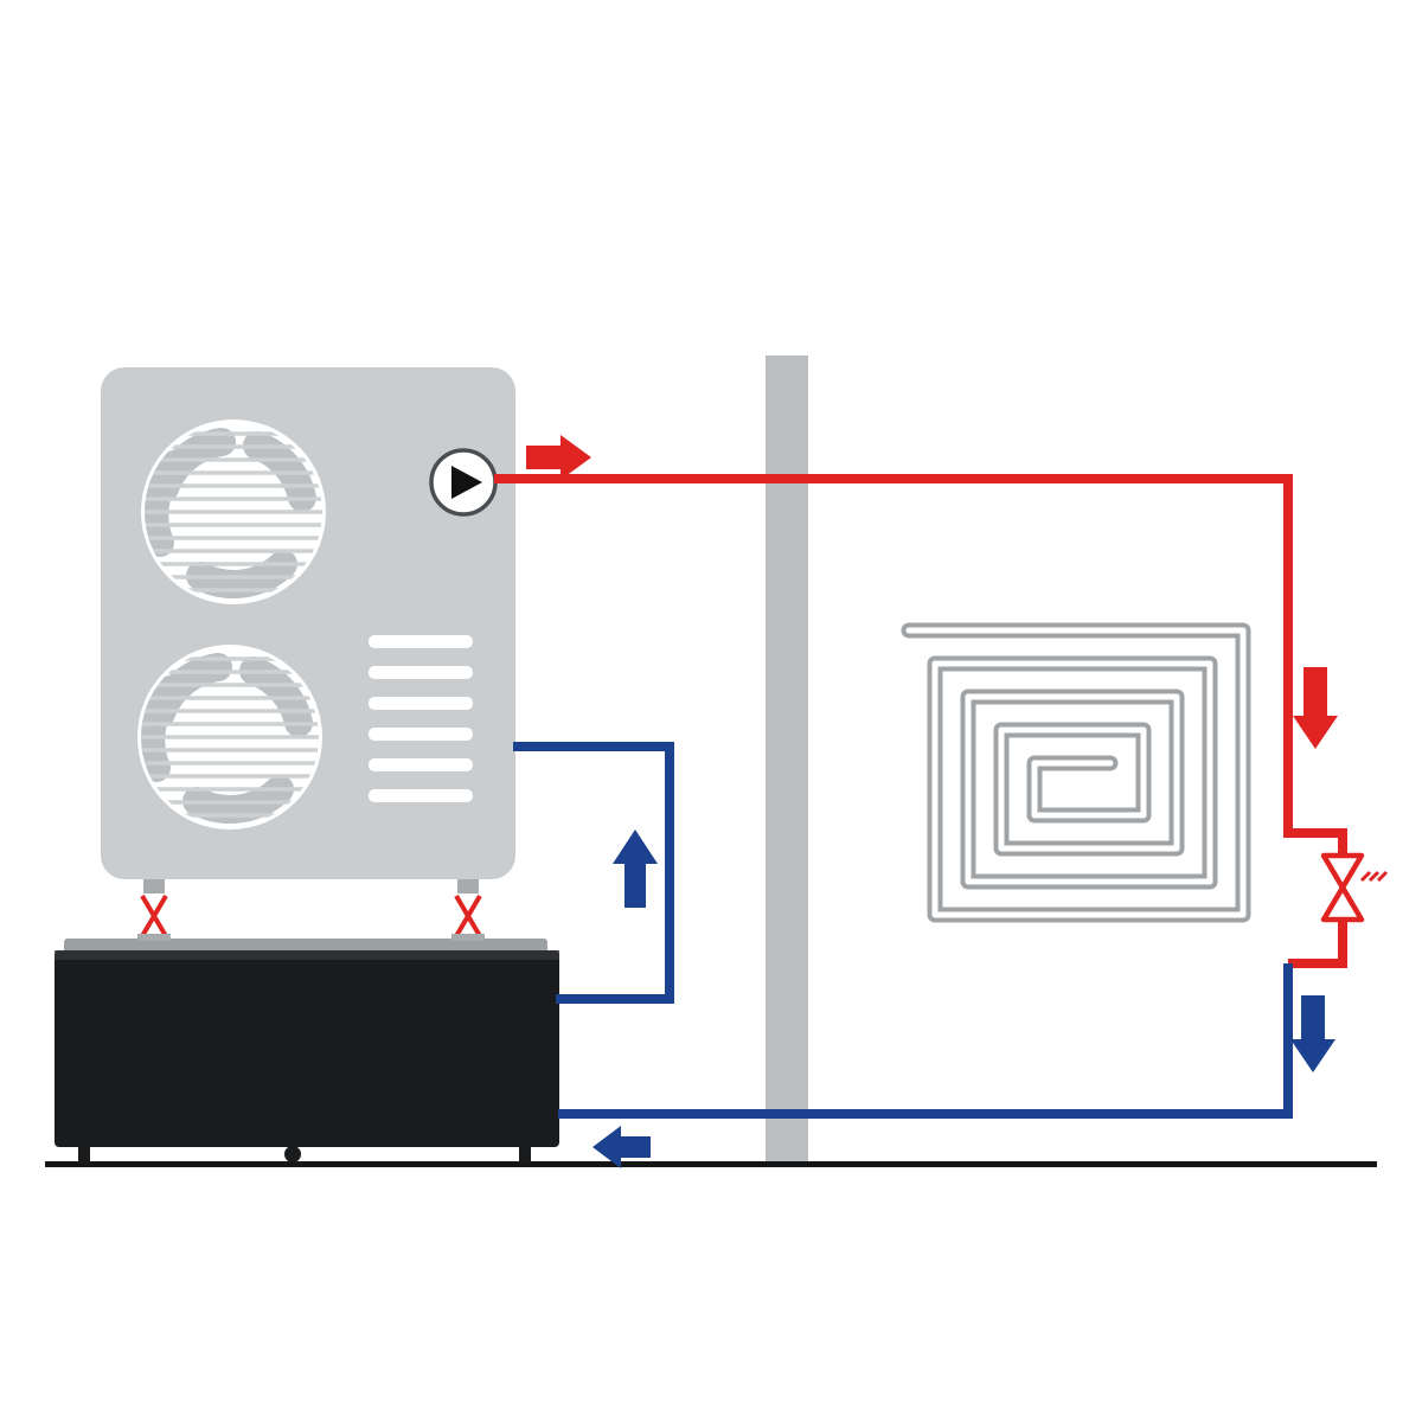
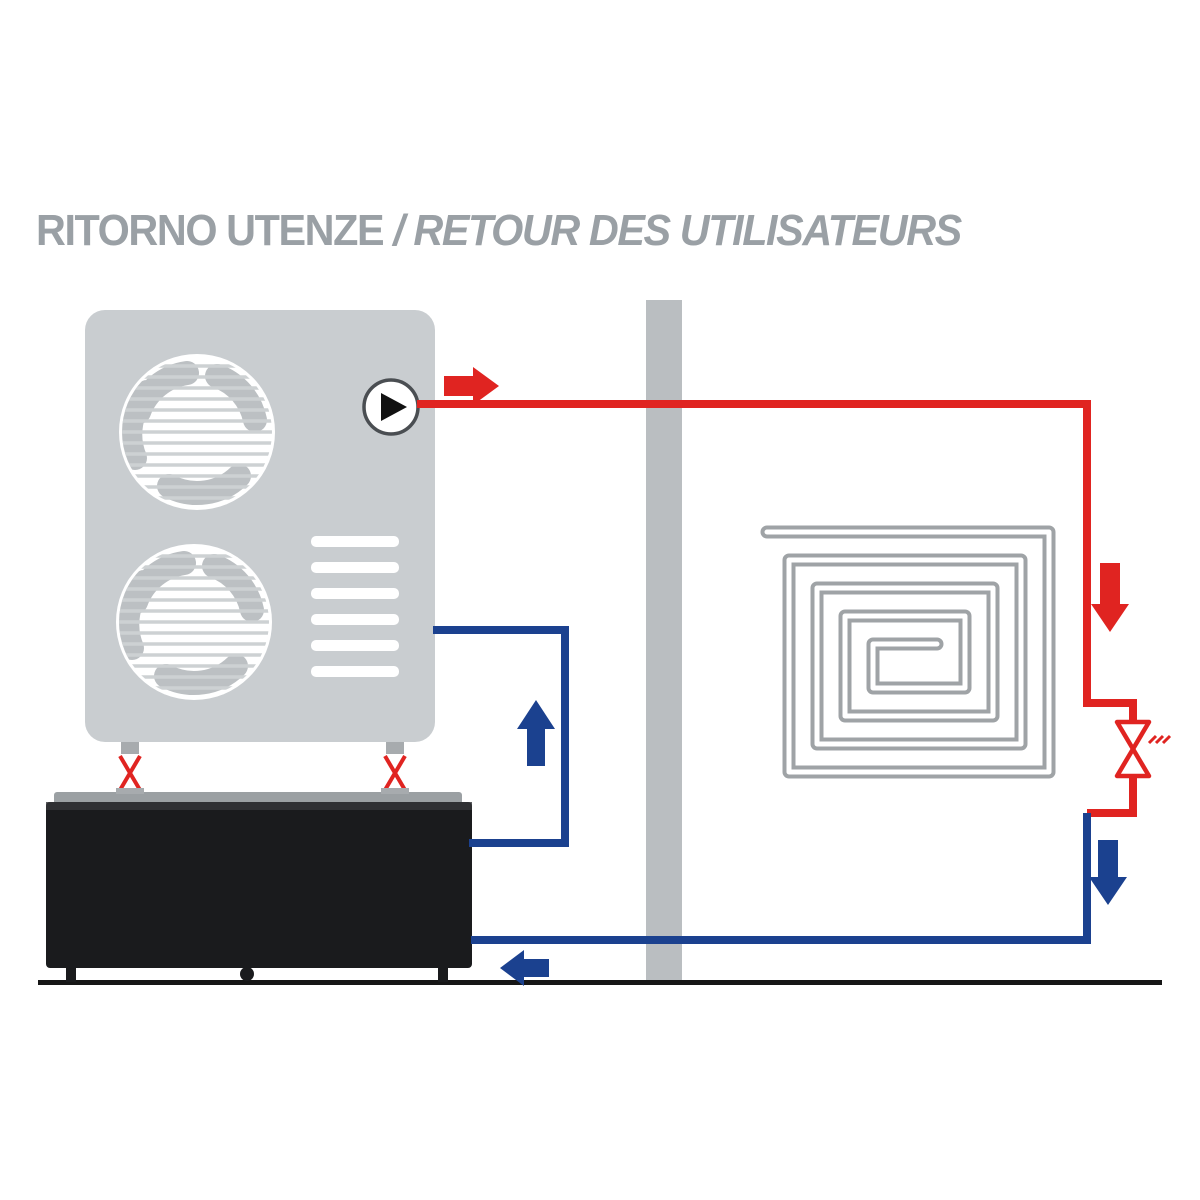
+ RITORNO UTENZE / RETOUR DES UTILISATEURS
